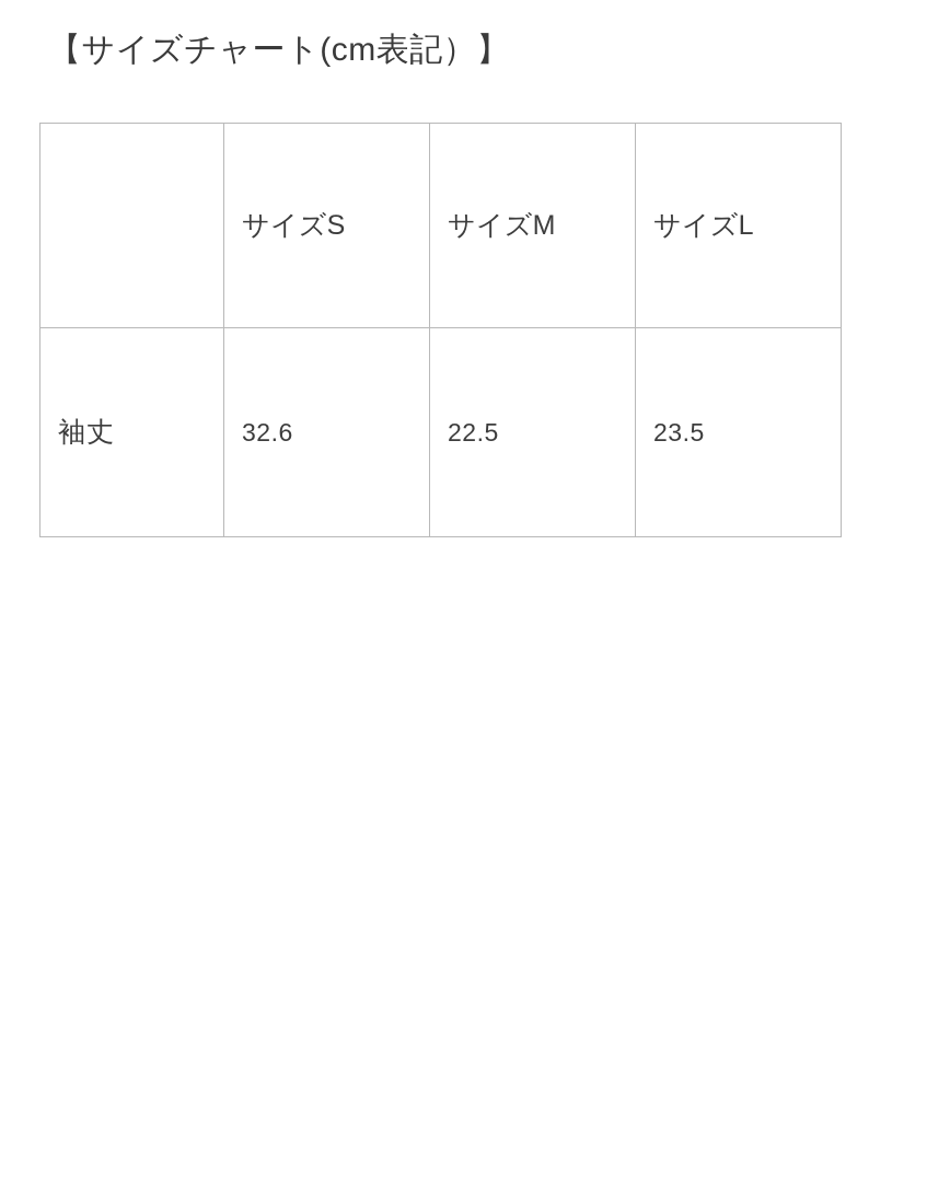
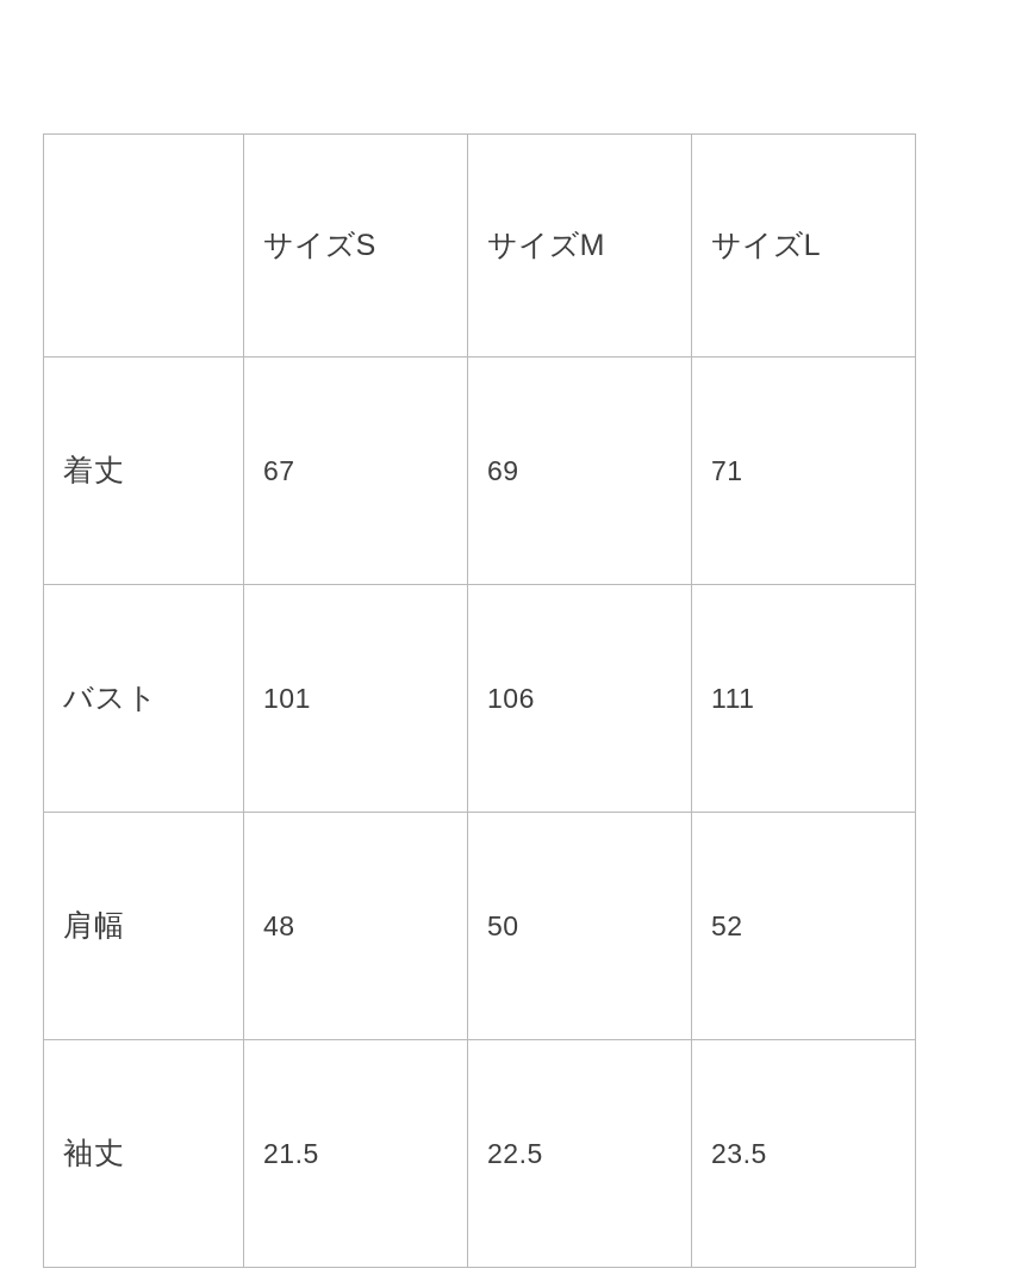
- 【サイズチャート(cm表記）】
  	サイズS	サイズM	サイズL
+ 着丈	67	69	71
+ バスト	101	106	111
+ 肩幅	48	50	52
- 袖丈	32.6	22.5	23.5
+ 袖丈	21.5	22.5	23.5
